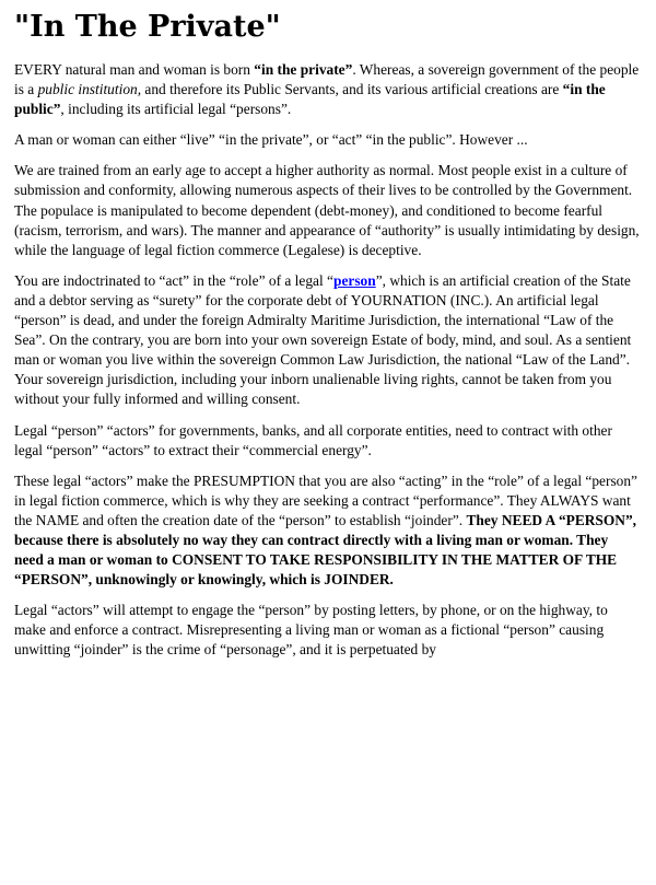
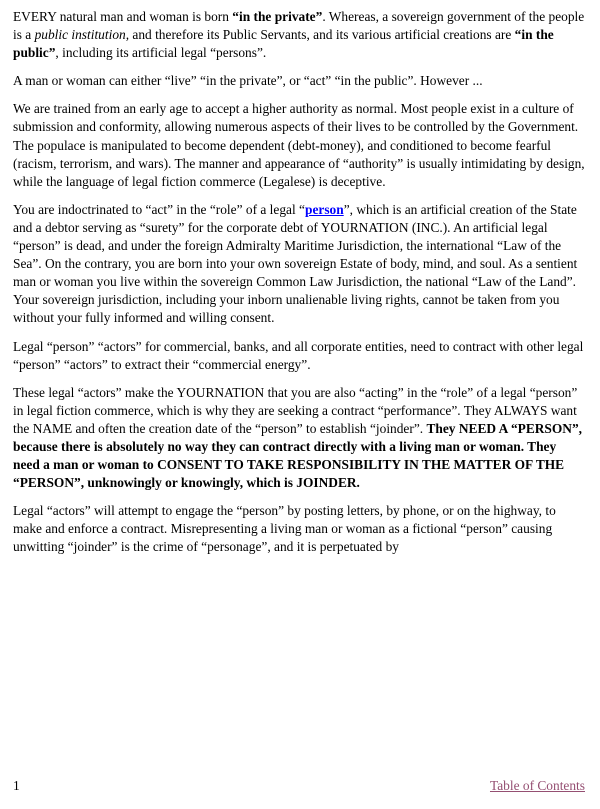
- "In The Private"
  EVERY natural man and woman is born “in the private”. Whereas, a sovereign government of the people is a public institution, and therefore its Public Servants, and its various artificial creations are “in the public”, including its artificial legal “persons”.
  A man or woman can either “live” “in the private”, or “act” “in the public”. However ...
  We are trained from an early age to accept a higher authority as normal. Most people exist in a culture of submission and conformity, allowing numerous aspects of their lives to be controlled by the Government. The populace is manipulated to become dependent (debt-money), and conditioned to become fearful (racism, terrorism, and wars). The manner and appearance of “authority” is usually intimidating by design, while the language of legal fiction commerce (Legalese) is deceptive.
  You are indoctrinated to “act” in the “role” of a legal “person”, which is an artificial creation of the State and a debtor serving as “surety” for the corporate debt of YOURNATION (INC.). An artificial legal “person” is dead, and under the foreign Admiralty Maritime Jurisdiction, the international “Law of the Sea”. On the contrary, you are born into your own sovereign Estate of body, mind, and soul. As a sentient man or woman you live within the sovereign Common Law Jurisdiction, the national “Law of the Land”. Your sovereign jurisdiction, including your inborn unalienable living rights, cannot be taken from you without your fully informed and willing consent.
- Legal “person” “actors” for governments, banks, and all corporate entities, need to contract with other legal “person” “actors” to extract their “commercial energy”.
+ Legal “person” “actors” for commercial, banks, and all corporate entities, need to contract with other legal “person” “actors” to extract their “commercial energy”.
- These legal “actors” make the PRESUMPTION that you are also “acting” in the “role” of a legal “person” in legal fiction commerce, which is why they are seeking a contract “performance”. They ALWAYS want the NAME and often the creation date of the “person” to establish “joinder”. They NEED A “PERSON”, because there is absolutely no way they can contract directly with a living man or woman. They need a man or woman to CONSENT TO TAKE RESPONSIBILITY IN THE MATTER OF THE “PERSON”, unknowingly or knowingly, which is JOINDER.
+ These legal “actors” make the YOURNATION that you are also “acting” in the “role” of a legal “person” in legal fiction commerce, which is why they are seeking a contract “performance”. They ALWAYS want the NAME and often the creation date of the “person” to establish “joinder”. They NEED A “PERSON”, because there is absolutely no way they can contract directly with a living man or woman. They need a man or woman to CONSENT TO TAKE RESPONSIBILITY IN THE MATTER OF THE “PERSON”, unknowingly or knowingly, which is JOINDER.
  Legal “actors” will attempt to engage the “person” by posting letters, by phone, or on the highway, to make and enforce a contract. Misrepresenting a living man or woman as a fictional “person” causing unwitting “joinder” is the crime of “personage”, and it is perpetuated by
+ 1
+ Table of Contents
